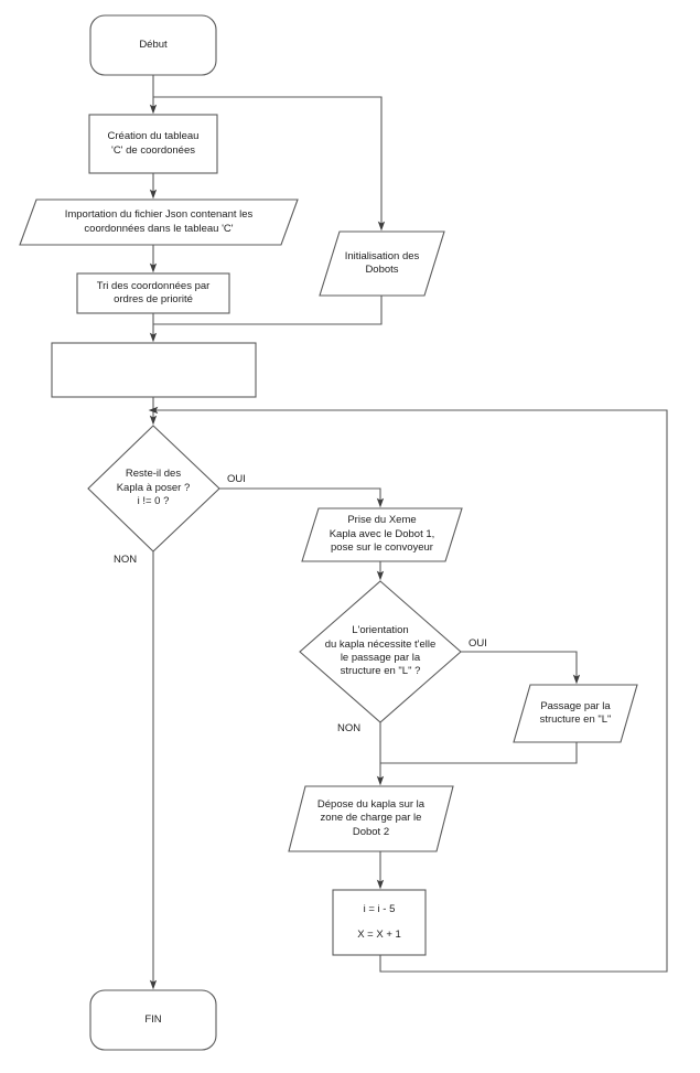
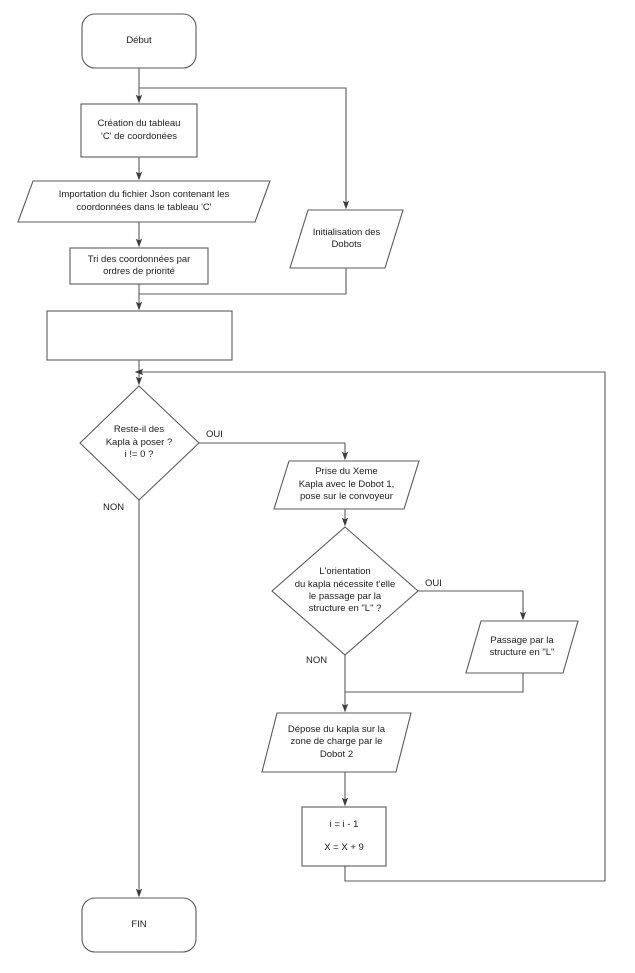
  Début
  Création du tableau
  'C' de coordonées
  Importation du fichier Json contenant les
  coordonnées dans le tableau 'C'
  Initialisation des
  Dobots
  Tri des coordonnées par
  ordres de priorité
  Reste-il des
  Kapla à poser ?
  i != 0 ?
  Prise du Xeme
  Kapla avec le Dobot 1,
  pose sur le convoyeur
  L'orientation
  du kapla nécessite t'elle
  le passage par la
  structure en "L" ?
  Passage par la
  structure en "L"
  Dépose du kapla sur la
  zone de charge par le
  Dobot 2
- i = i - 5
+ i = i - 1
- X = X + 1
+ X = X + 9
  FIN
  OUI
  NON
  OUI
  NON
